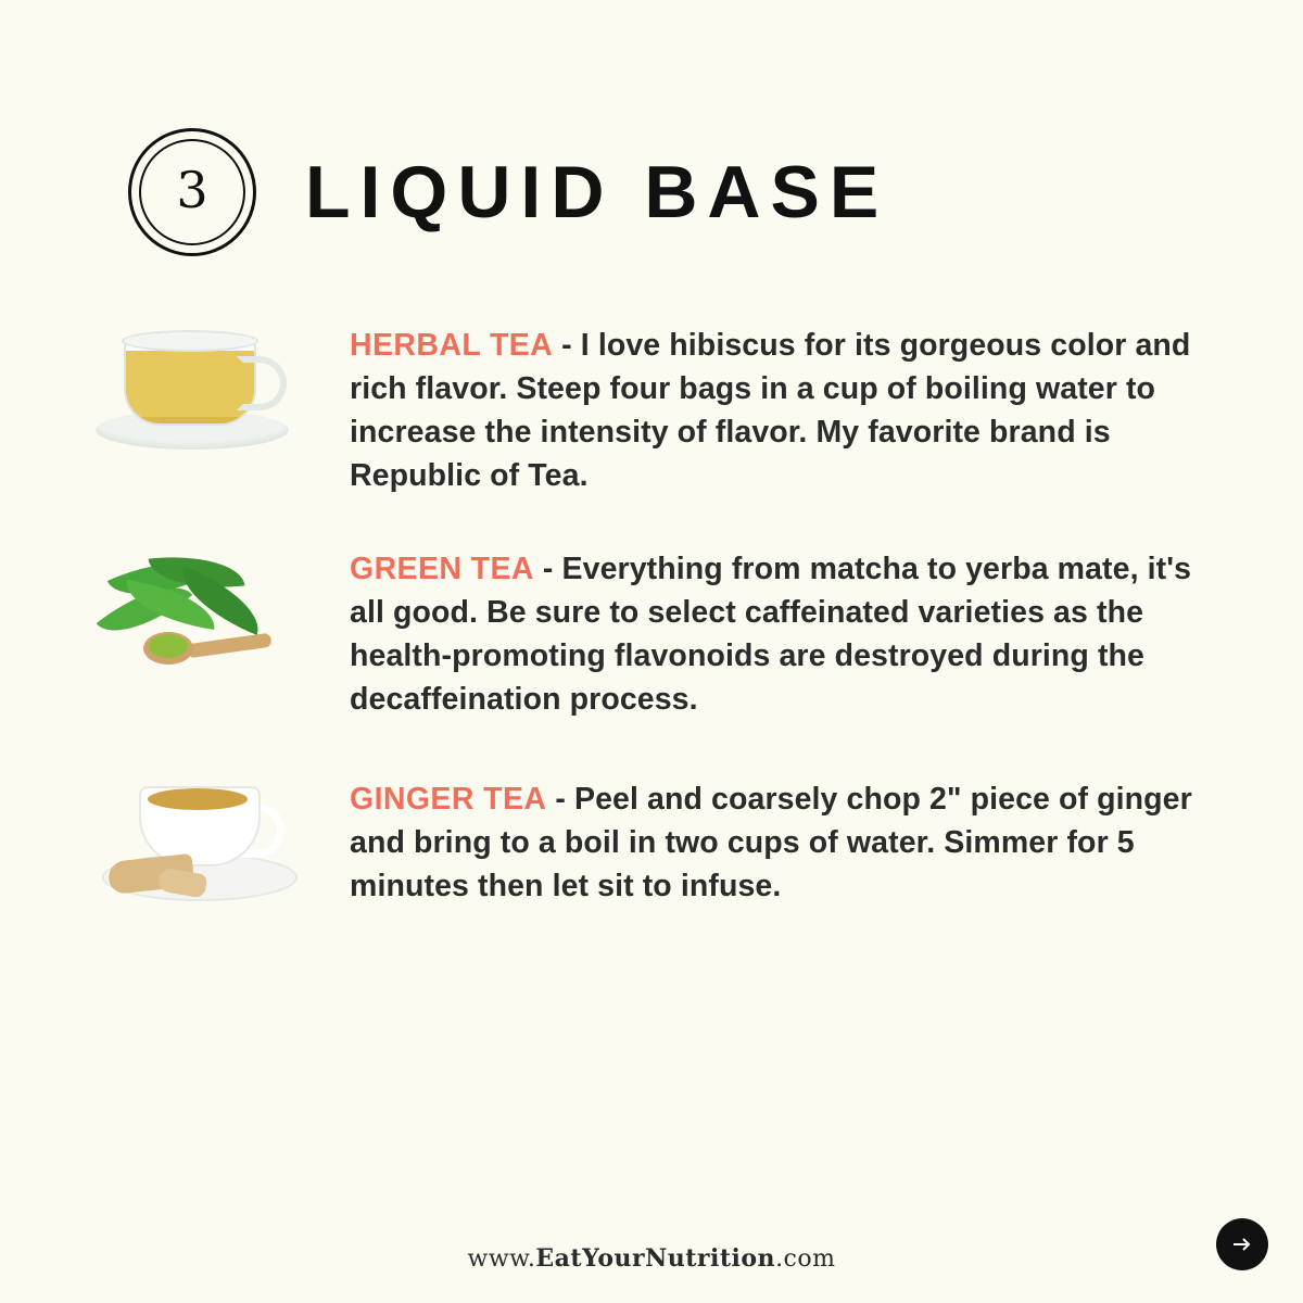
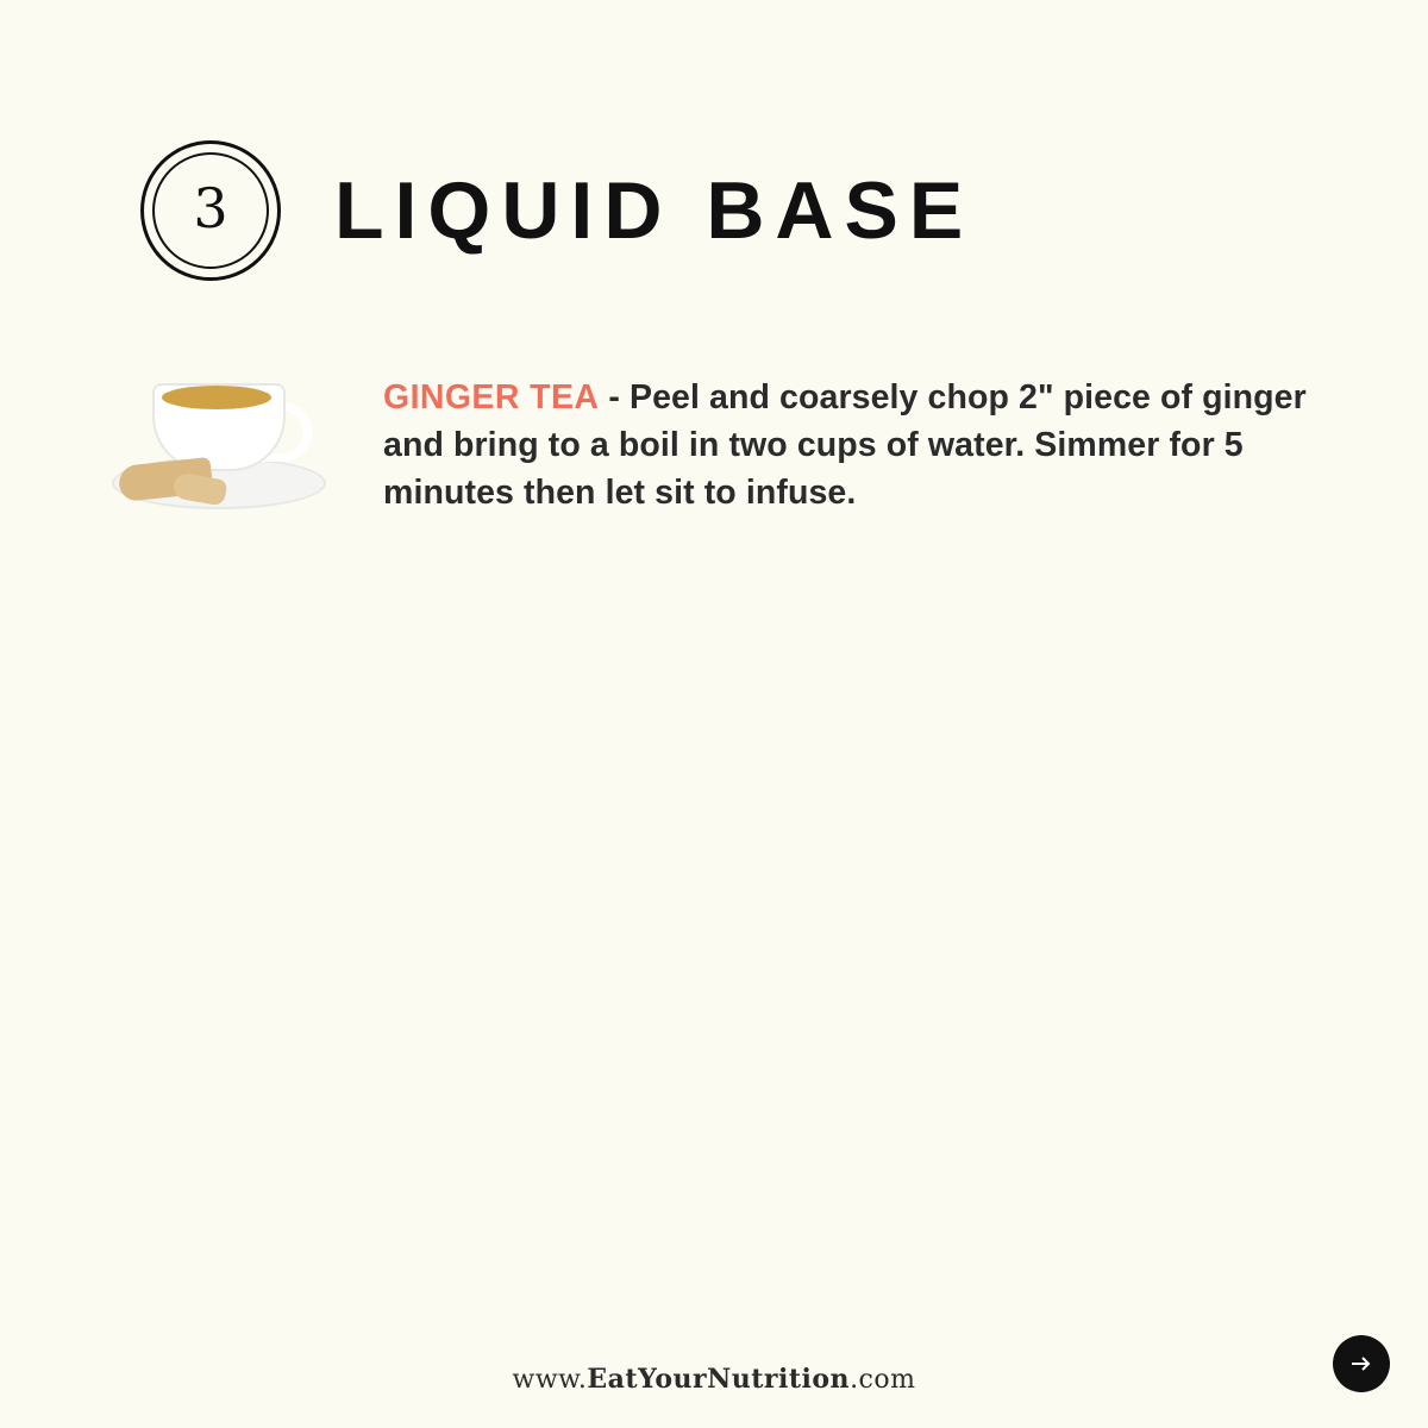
  3
  LIQUID BASE
- HERBAL TEA - I love hibiscus for its gorgeous color and rich flavor. Steep four bags in a cup of boiling water to increase the intensity of flavor. My favorite brand is Republic of Tea.
- GREEN TEA - Everything from matcha to yerba mate, it's all good. Be sure to select caffeinated varieties as the health-promoting flavonoids are destroyed during the decaffeination process.
  GINGER TEA - Peel and coarsely chop 2" piece of ginger and bring to a boil in two cups of water. Simmer for 5 minutes then let sit to infuse.
  www.EatYourNutrition.com
